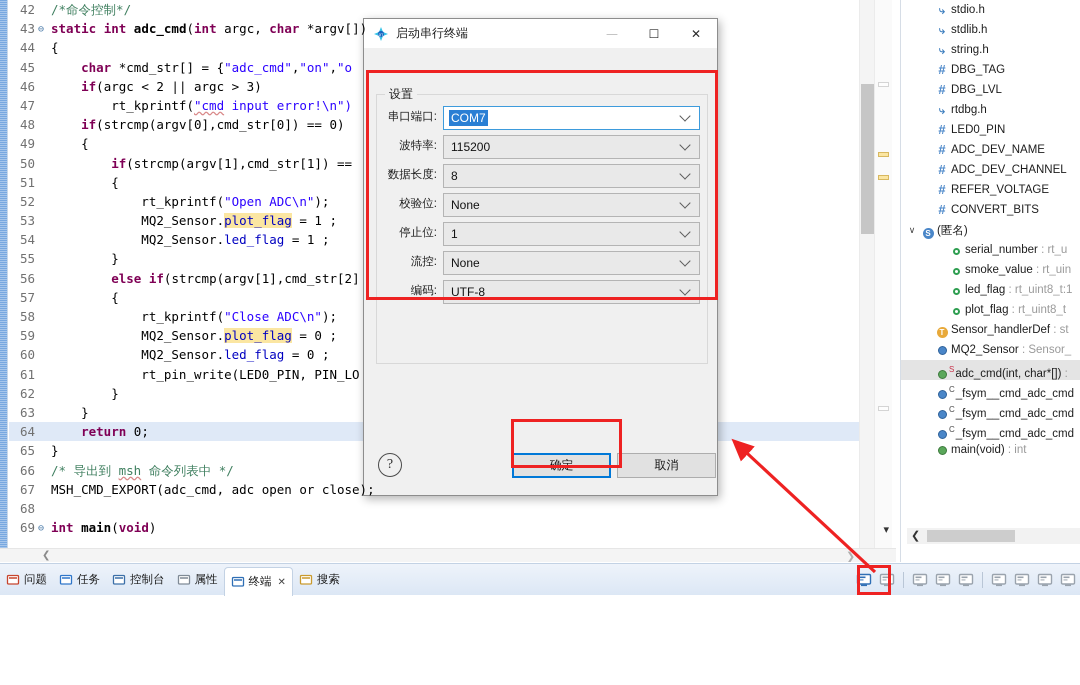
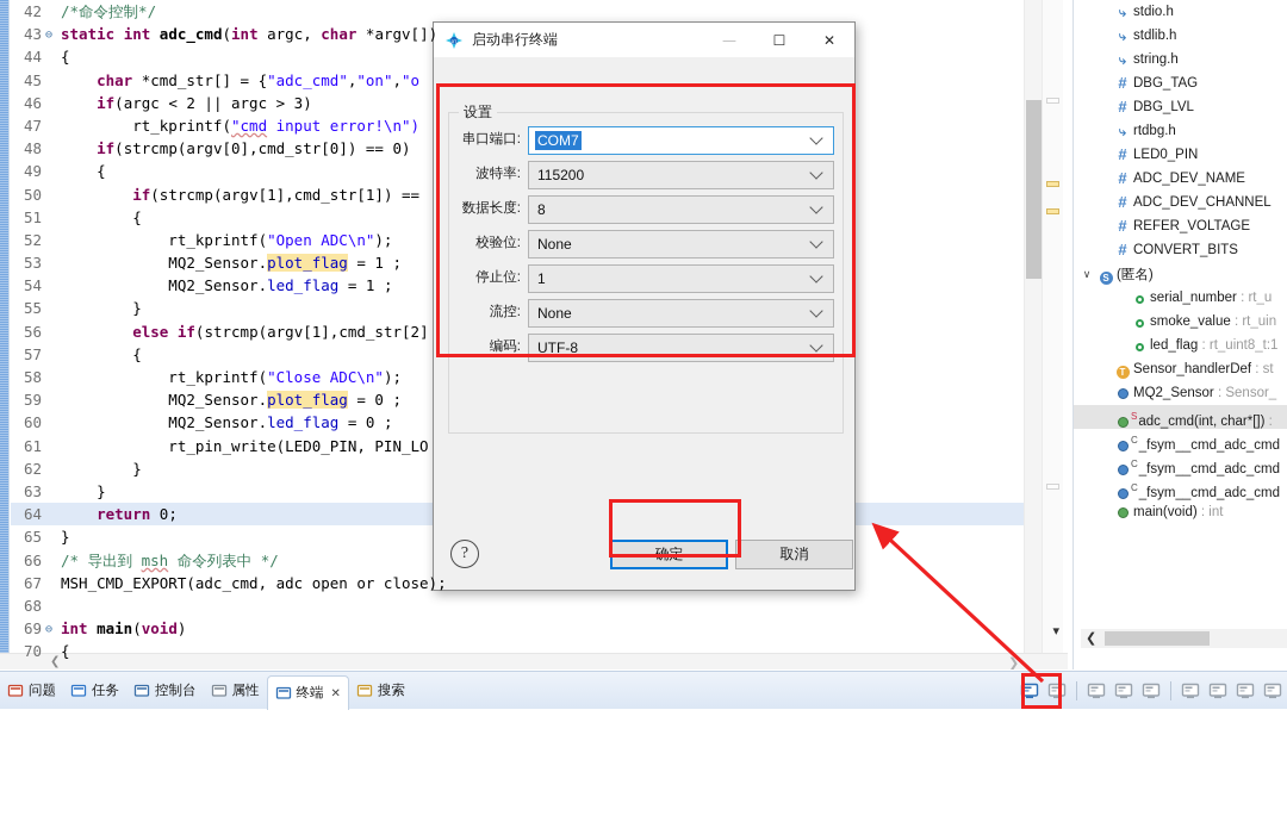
  42 /*命令控制*/
  43 ⊖ static int adc_cmd(int argc, char *argv[])
  44 {
  45 char *cmd_str[] = {"adc_cmd","on","o
  46 if(argc < 2 || argc > 3)
  47 rt_kprintf("cmd input error!\n")
  48 if(strcmp(argv[0],cmd_str[0]) == 0)
  49 {
  50 if(strcmp(argv[1],cmd_str[1]) ==
  51 {
  52 rt_kprintf("Open ADC\n");
  53 MQ2_Sensor.plot_flag = 1 ;
  54 MQ2_Sensor.led_flag = 1 ;
  55 }
  56 else if(strcmp(argv[1],cmd_str[2]
  57 {
  58 rt_kprintf("Close ADC\n");
  59 MQ2_Sensor.plot_flag = 0 ;
  60 MQ2_Sensor.led_flag = 0 ;
  61 rt_pin_write(LED0_PIN, PIN_LO
  62 }
  63 }
  64 return 0;
  65 }
  66 /* 导出到 msh 命令列表中 */
  67 MSH_CMD_EXPORT(adc_cmd, adc open or close);
  68
  69 ⊖ int main(void)
+ 70 {
  ▾
  ❮
  ❯
  ⤷ stdio.h
  ⤷ stdlib.h
  ⤷ string.h
  # DBG_TAG
  # DBG_LVL
  ⤷ rtdbg.h
  # LED0_PIN
  # ADC_DEV_NAME
  # ADC_DEV_CHANNEL
  # REFER_VOLTAGE
  # CONVERT_BITS
  ∨ S (匿名)
  serial_number : rt_u
  smoke_value : rt_uin
  led_flag : rt_uint8_t:1
- plot_flag : rt_uint8_t
  T Sensor_handlerDef : st
  MQ2_Sensor : Sensor_
  Sadc_cmd(int, char*[]) :
  C_fsym__cmd_adc_cmd
  C_fsym__cmd_adc_cmd
  C_fsym__cmd_adc_cmd
  main(void) : int
  ❮
  问题
  任务
  控制台
  属性
  终端
  ✕
  搜索
  启动串行终端
  —
  ☐
  ✕
  设置
  串口端口:
  COM7
  波特率:
  115200
  数据长度:
  8
  校验位:
  None
  停止位:
  1
  流控:
  None
  编码:
  UTF-8
  ?
  确定
  取消
